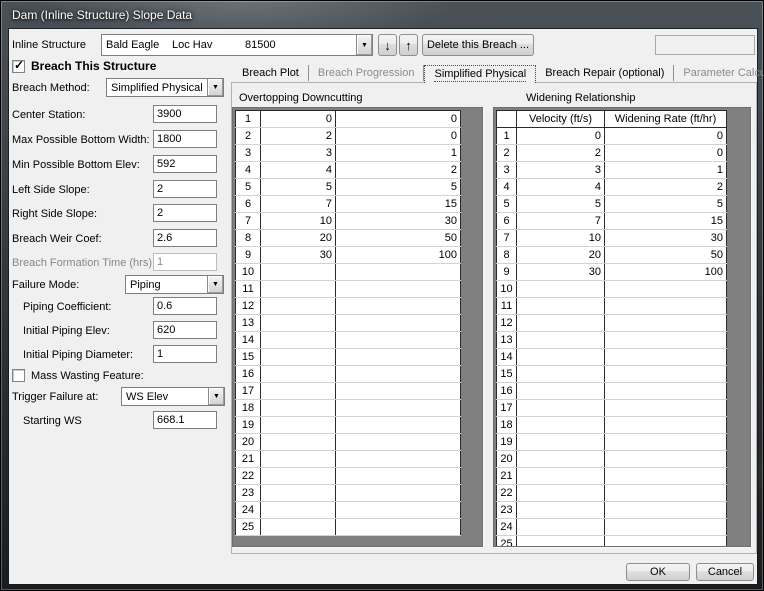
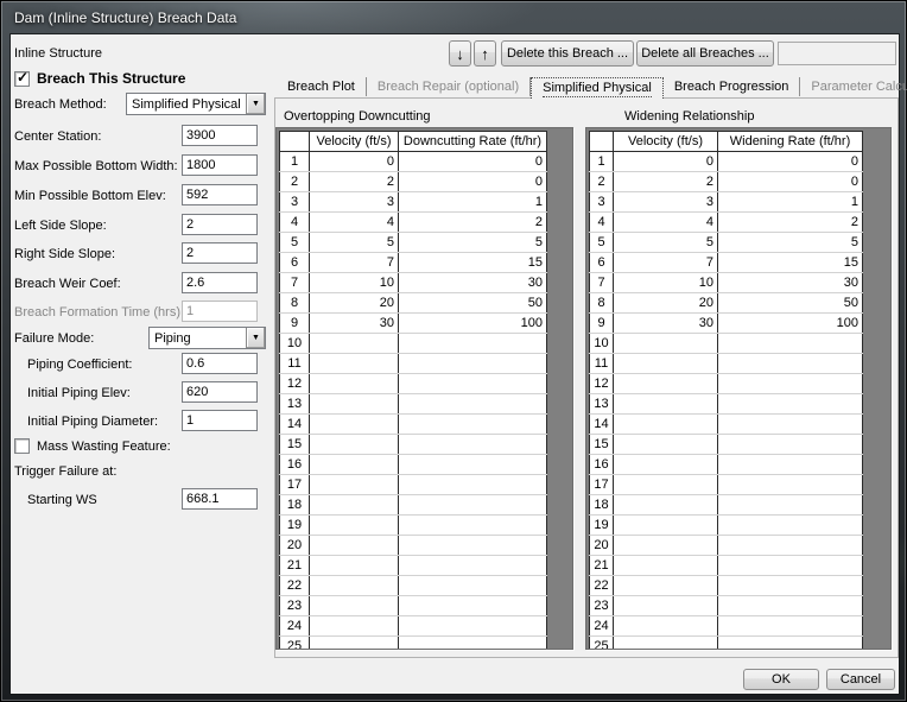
- Dam (Inline Structure) Slope Data
+ Dam (Inline Structure) Breach Data
  Inline Structure
- Bald Eagle
- Loc Hav
- 81500
  ↓
  ↑
  Delete this Breach ...
+ Delete all Breaches ...
  ✓
  Breach This Structure
  Breach Method:
  Simplified Physical
  Center Station:
  3900
  Max Possible Bottom Width:
  1800
  Min Possible Bottom Elev:
  592
  Left Side Slope:
  2
  Right Side Slope:
  2
  Breach Weir Coef:
  2.6
  Breach Formation Time (hrs)
  1
  Failure Mode:
  Piping
  Piping Coefficient:
  0.6
  Initial Piping Elev:
  620
  Initial Piping Diameter:
  1
  Mass Wasting Feature:
  Trigger Failure at:
- WS Elev
  Starting WS
  668.1
  Breach Plot
- Breach Progression
+ Breach Repair (optional)
  Simplified Physical
- Breach Repair (optional)
+ Breach Progression
  Parameter Calcu
  Overtopping Downcutting
  Widening Relationship
+ 	Velocity (ft/s)	Downcutting Rate (ft/hr)
  1	0	0
  2	2	0
  3	3	1
  4	4	2
  5	5	5
  6	7	15
  7	10	30
  8	20	50
  9	30	100
  10
  11
  12
  13
  14
  15
  16
  17
  18
  19
  20
  21
  22
  23
  24
  25
  	Velocity (ft/s)	Widening Rate (ft/hr)
  1	0	0
  2	2	0
  3	3	1
  4	4	2
  5	5	5
  6	7	15
  7	10	30
  8	20	50
  9	30	100
  10
  11
  12
  13
  14
  15
  16
  17
  18
  19
  20
  21
  22
  23
  24
  25
  OK
  Cancel
